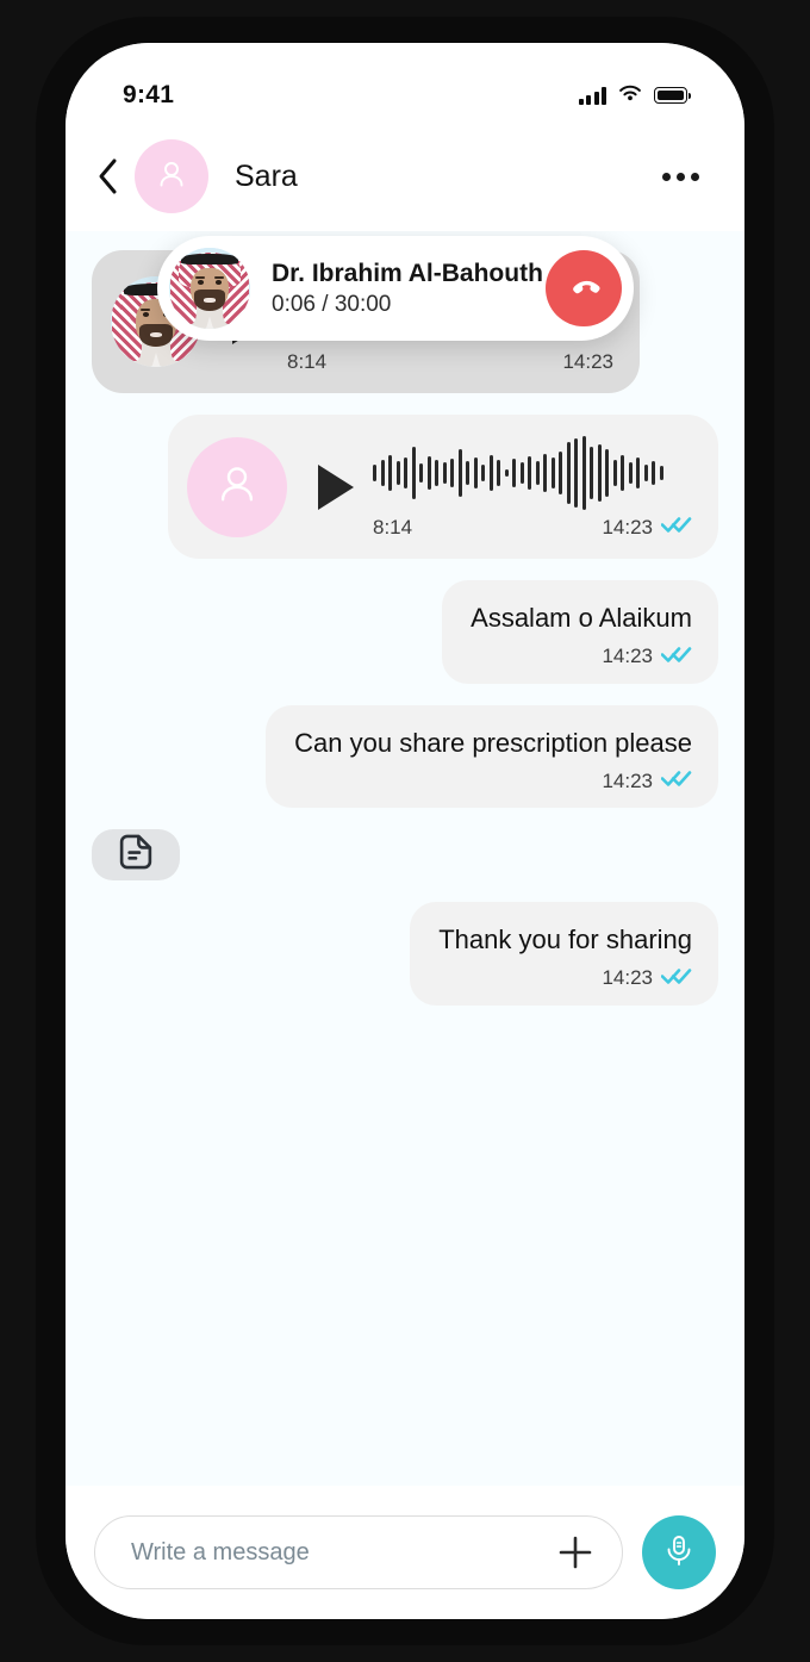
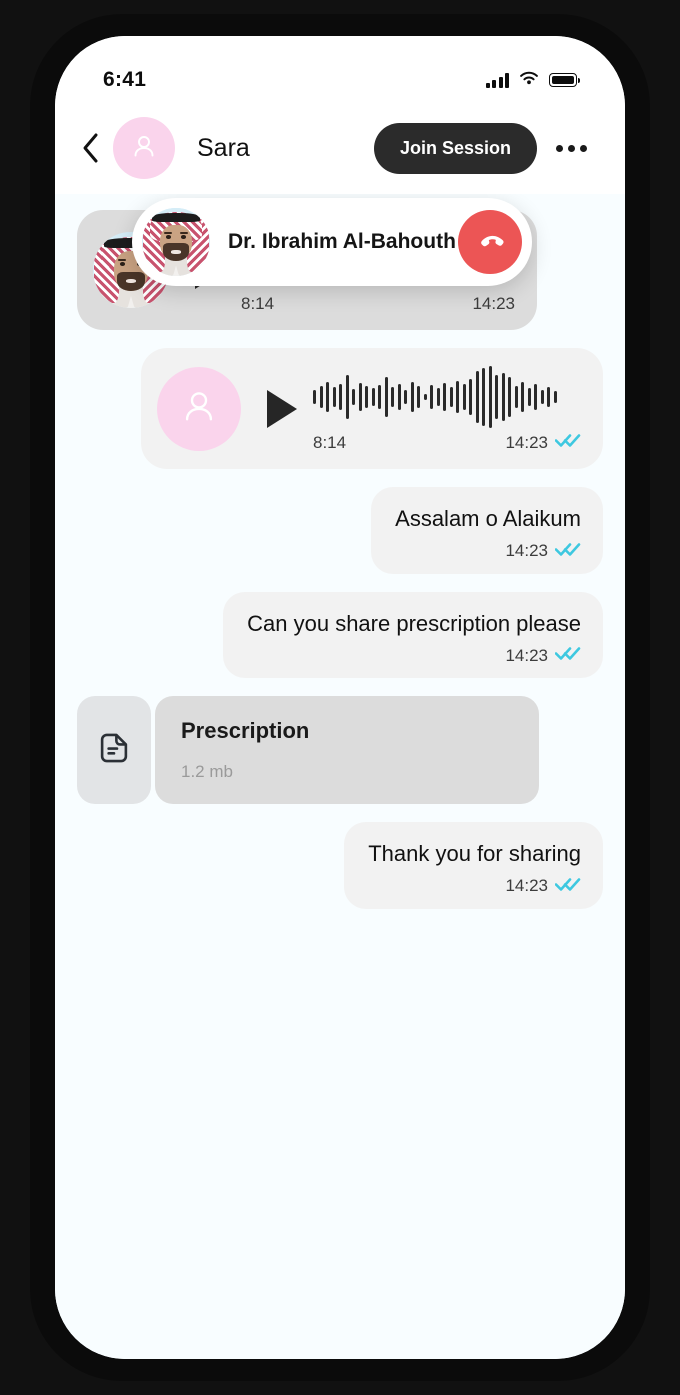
- 9:41
+ 6:41
  Sara
+ Join Session
  8:14
  14:23
  8:14
  14:23
  Assalam o Alaikum
  14:23
  Can you share prescription please
  14:23
+ Prescription
+ 1.2 mb
  Thank you for sharing
  14:23
  Dr. Ibrahim Al-Bahouth
- 0:06 / 30:00
- Write a message
